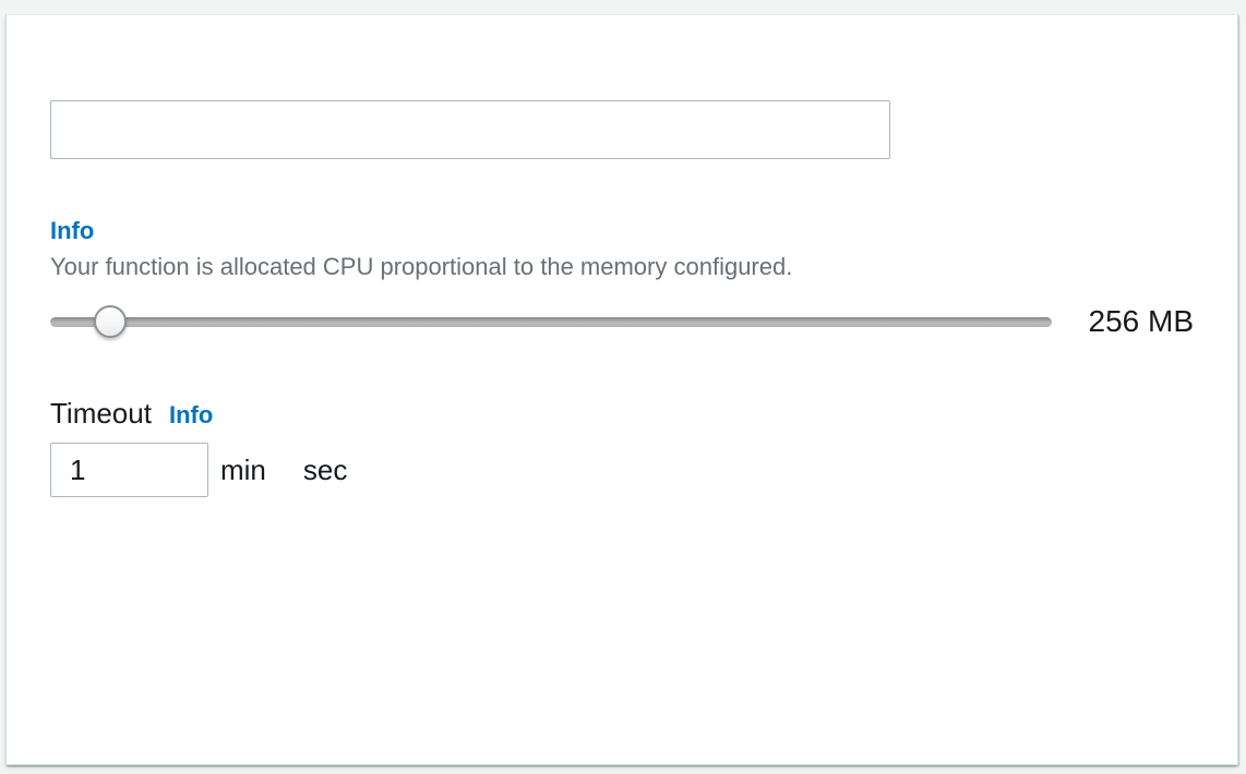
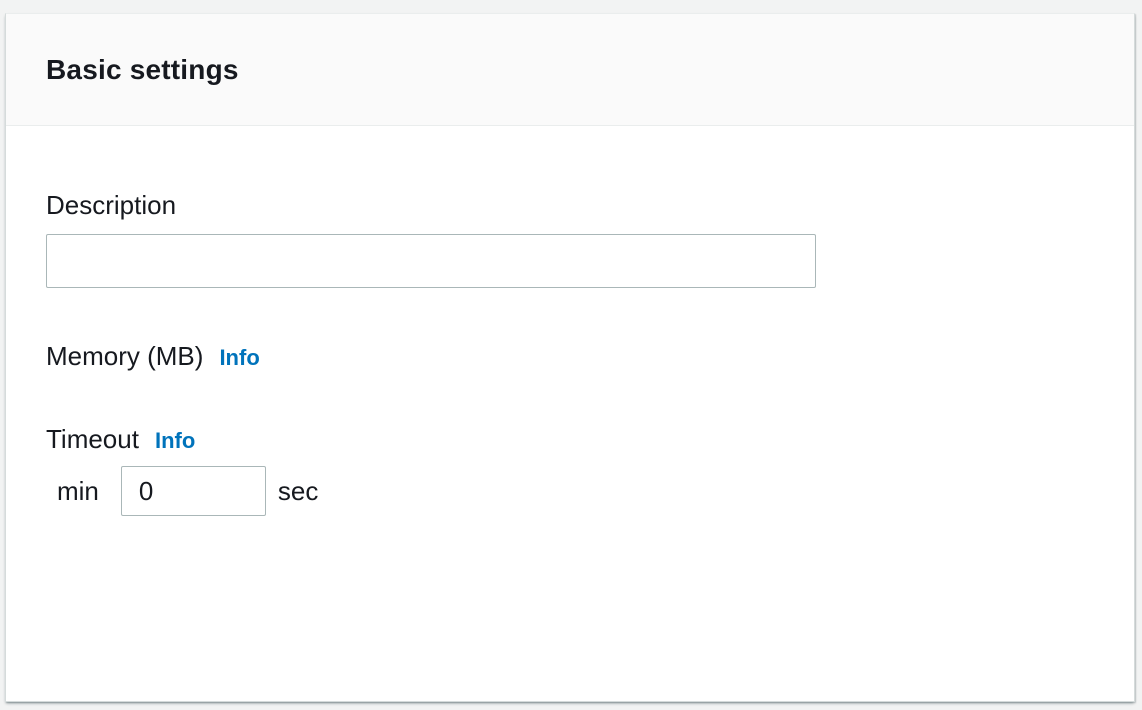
+ Basic settings
+ Description
+ Memory (MB)
  Info
- Your function is allocated CPU proportional to the memory configured.
- 256 MB
  Timeout
  Info
- 1
  min
+ 0
  sec
